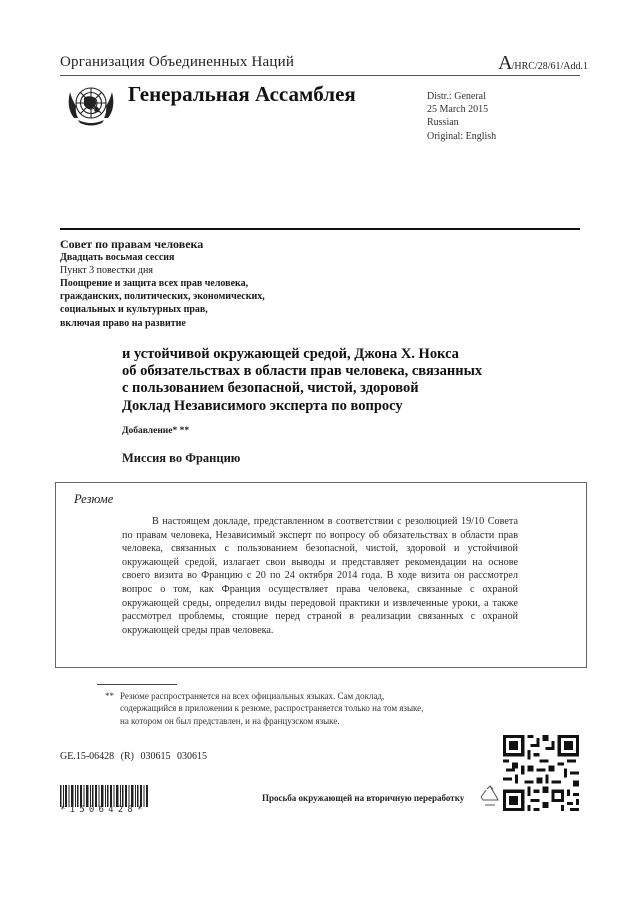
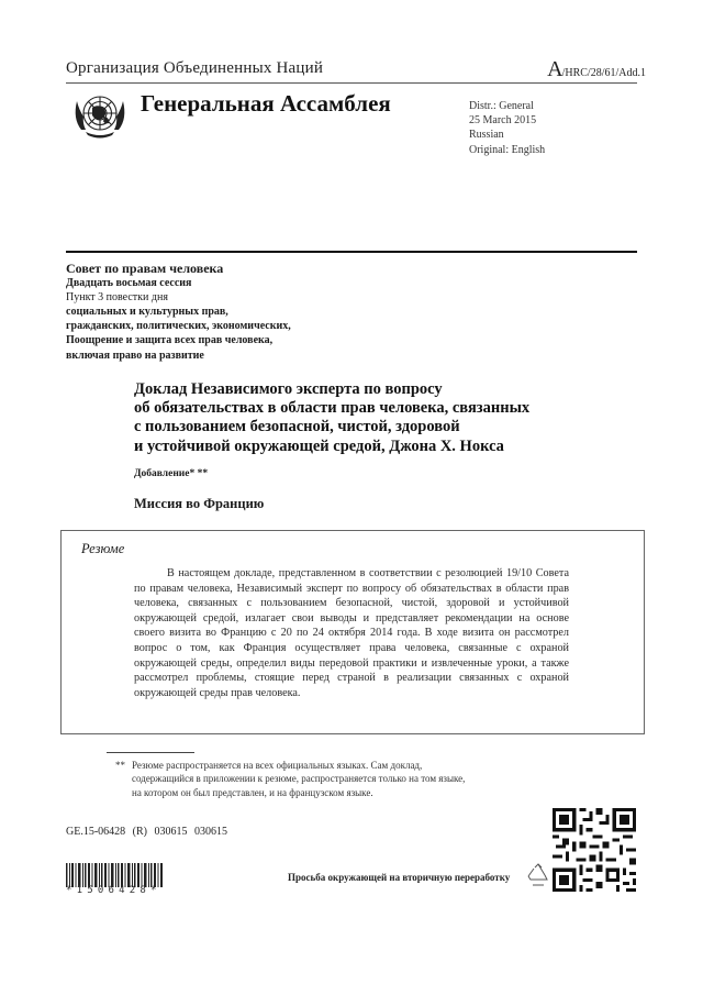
  Организация Объединенных Наций
  A/HRC/28/61/Add.1
  Генеральная Ассамблея
  Distr.: General
  25 March 2015
  Russian
  Original: English
  Совет по правам человека
  Двадцать восьмая сессия
  Пункт 3 повестки дня
- Поощрение и защита всех прав человека,
+ социальных и культурных прав,
  гражданских, политических, экономических,
- социальных и культурных прав,
+ Поощрение и защита всех прав человека,
  включая право на развитие
- и устойчивой окружающей средой, Джона Х. Нокса
+ Доклад Независимого эксперта по вопросу
  об обязательствах в области прав человека, связанных
  с пользованием безопасной, чистой, здоровой
- Доклад Независимого эксперта по вопросу
+ и устойчивой окружающей средой, Джона Х. Нокса
  Добавление* **
  Миссия во Францию
  Резюме
  В настоящем докладе, представленном в соответствии с резолюцией 19/10 Совета по правам человека, Независимый эксперт по вопросу об обязательствах в области прав человека, связанных с пользованием безопасной, чистой, здоровой и устойчивой окружающей средой, излагает свои выводы и представляет рекомендации на основе своего визита во Францию с 20 по 24 октября 2014 года. В ходе визита он рассмотрел вопрос о том, как Франция осуществляет права человека, связанные с охраной окружающей среды, определил виды передовой практики и извлеченные уроки, а также рассмотрел проблемы, стоящие перед страной в реализации связанных с охраной окружающей среды прав человека.
  **
  Резюме распространяется на всех официальных языках. Сам доклад, содержащийся в приложении к резюме, распространяется только на том языке, на котором он был представлен, и на французском языке.
  GE.15-06428 (R) 030615 030615
  *1506428*
  Просьба окружающей на вторичную переработку
